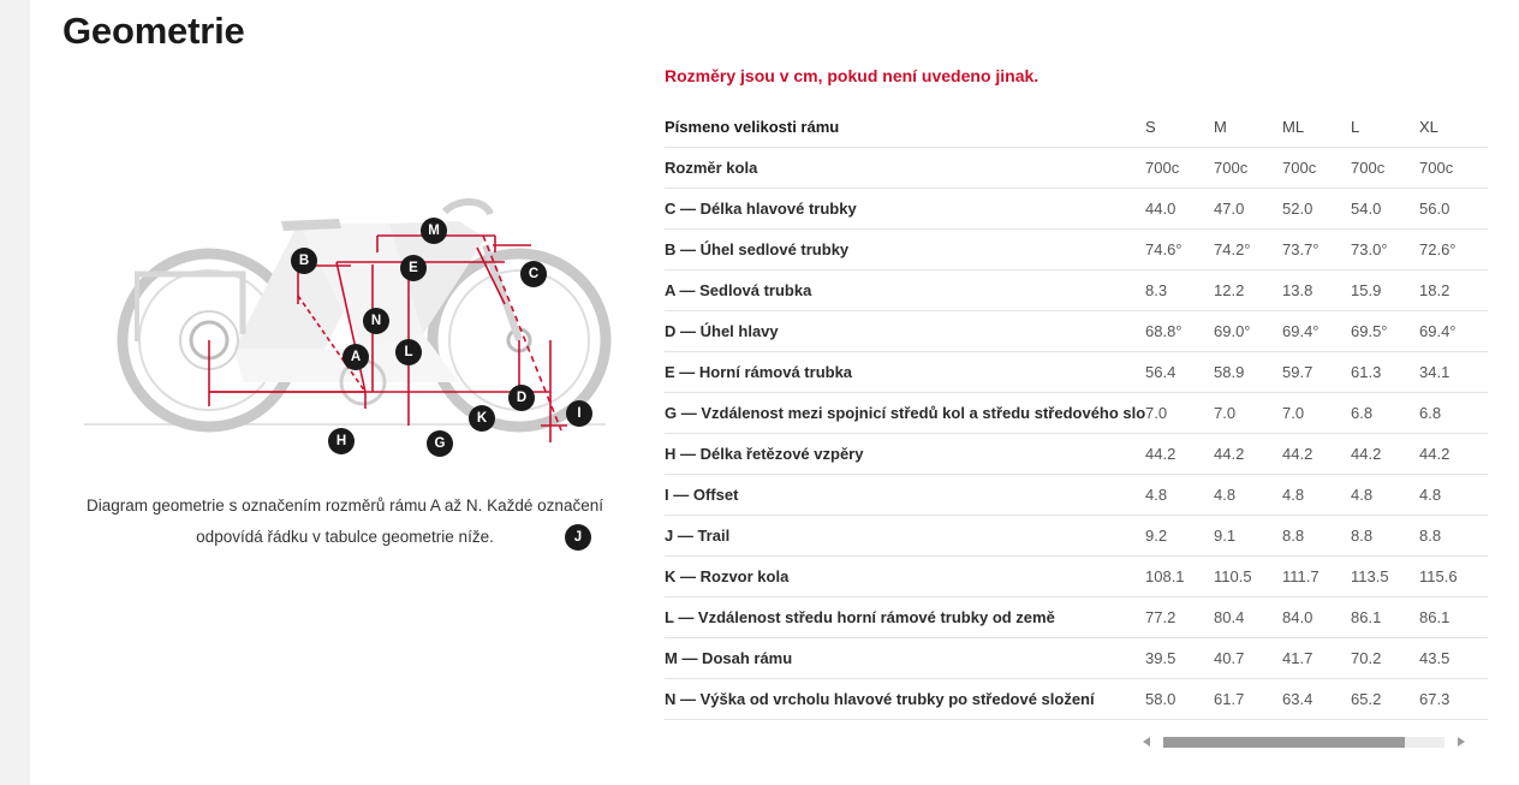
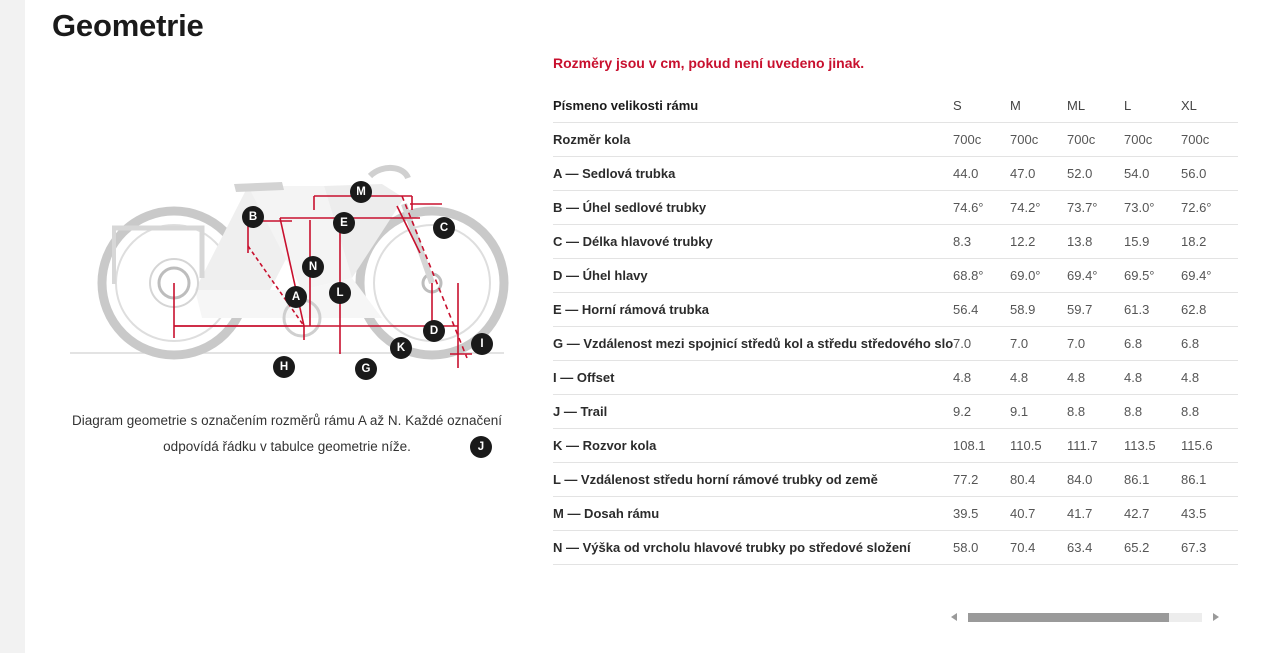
  Geometrie
  M
  B
  E
  C
  N
  A
  L
  D
  I
  K
  H
  G
  J
  Diagram geometrie s označením rozměrů rámu A až N. Každé označení odpovídá řádku v tabulce geometrie níže.
  Rozměry jsou v cm, pokud není uvedeno jinak.
  Písmeno velikosti rámu	S	M	ML	L	XL
  Rozměr kola	700c	700c	700c	700c	700c
- C — Délka hlavové trubky	44.0	47.0	52.0	54.0	56.0
+ A — Sedlová trubka	44.0	47.0	52.0	54.0	56.0
  B — Úhel sedlové trubky	74.6°	74.2°	73.7°	73.0°	72.6°
- A — Sedlová trubka	8.3	12.2	13.8	15.9	18.2
+ C — Délka hlavové trubky	8.3	12.2	13.8	15.9	18.2
  D — Úhel hlavy	68.8°	69.0°	69.4°	69.5°	69.4°
- E — Horní rámová trubka	56.4	58.9	59.7	61.3	34.1
+ E — Horní rámová trubka	56.4	58.9	59.7	61.3	62.8
  G — Vzdálenost mezi spojnicí středů kol a středu středového slo	7.0	7.0	7.0	6.8	6.8
- H — Délka řetězové vzpěry	44.2	44.2	44.2	44.2	44.2
  I — Offset	4.8	4.8	4.8	4.8	4.8
  J — Trail	9.2	9.1	8.8	8.8	8.8
  K — Rozvor kola	108.1	110.5	111.7	113.5	115.6
  L — Vzdálenost středu horní rámové trubky od země	77.2	80.4	84.0	86.1	86.1
- M — Dosah rámu	39.5	40.7	41.7	70.2	43.5
+ M — Dosah rámu	39.5	40.7	41.7	42.7	43.5
- N — Výška od vrcholu hlavové trubky po středové složení	58.0	61.7	63.4	65.2	67.3
+ N — Výška od vrcholu hlavové trubky po středové složení	58.0	70.4	63.4	65.2	67.3
